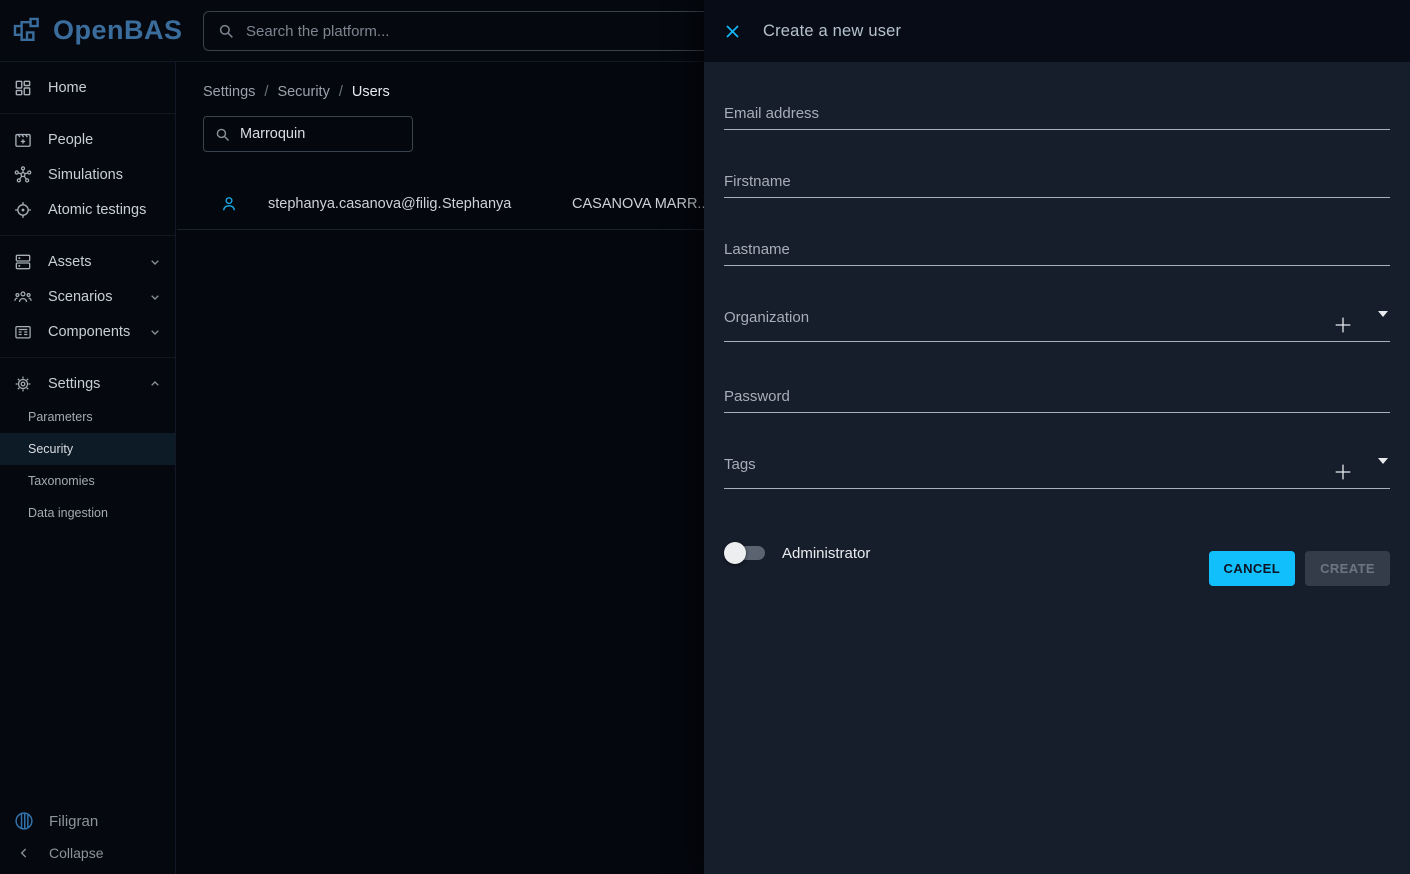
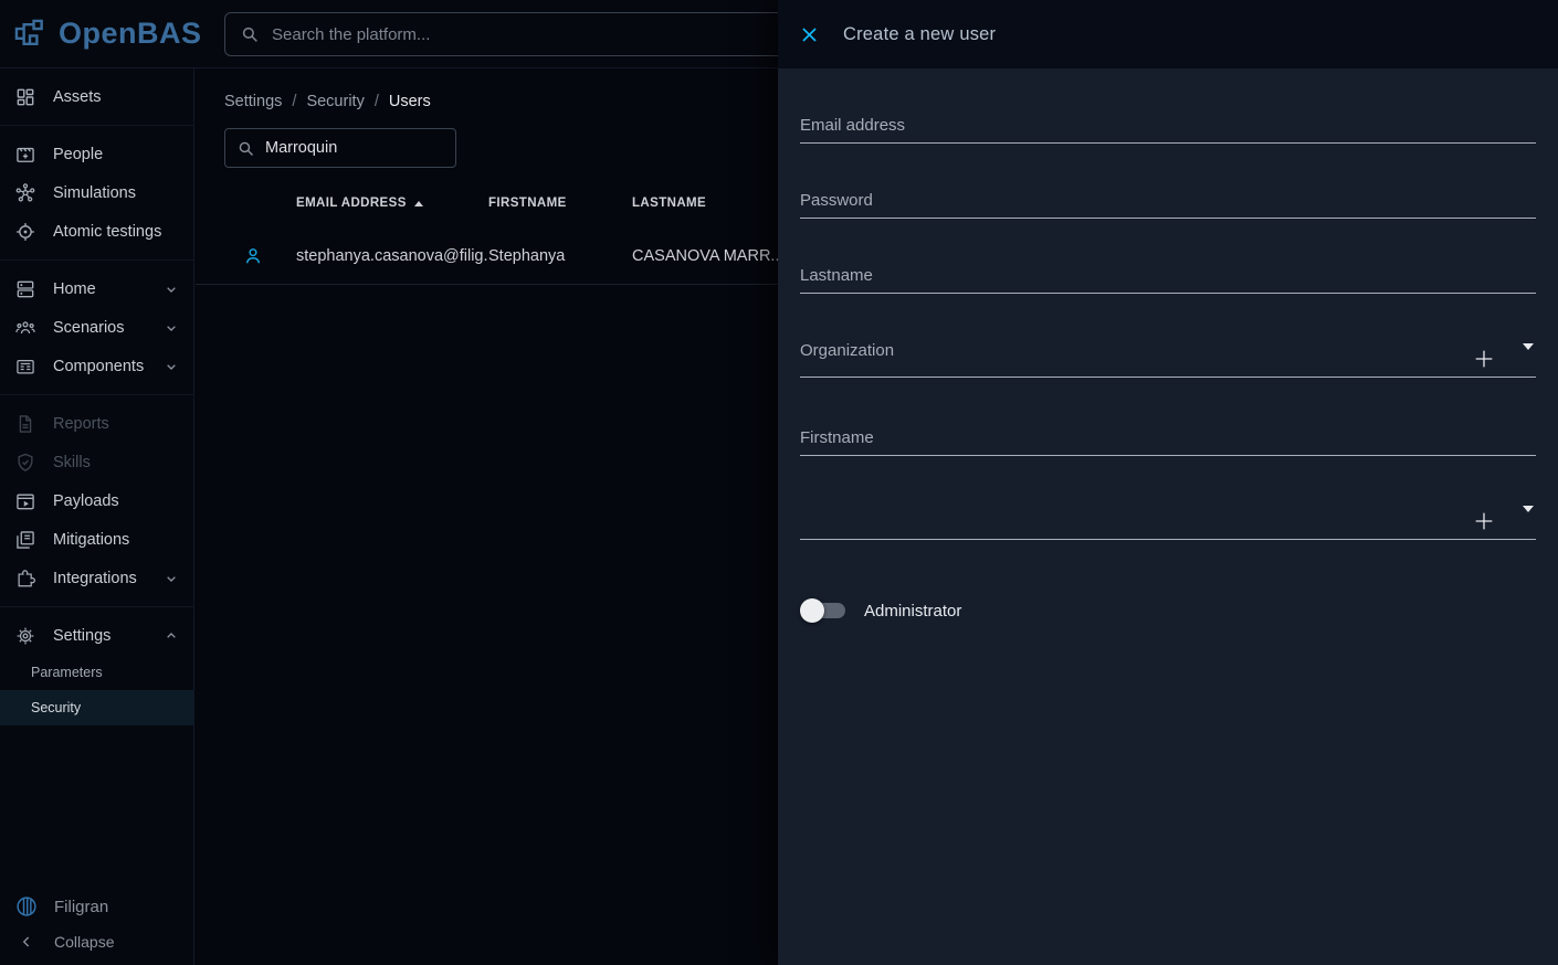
  OpenBAS
  Search the platform...
- Home
+ Assets
  People
  Simulations
  Atomic testings
- Assets
+ Home
  Scenarios
  Components
+ Reports
+ Skills
+ Payloads
+ Mitigations
+ Integrations
  Settings
  Parameters
  Security
- Taxonomies
- Data ingestion
  Filigran
  Collapse
  Settings
  /
  Security
  /
  Users
  Marroquin
+ EMAIL ADDRESS
+ FIRSTNAME
+ LASTNAME
  stephanya.casanova@filig.
  Stephanya
  CASANOVA MARR.
  Create a new user
  Email address
- Firstname
+ Password
  Lastname
  Organization
- Password
+ Firstname
- Tags
  Administrator
- CANCEL
- CREATE
